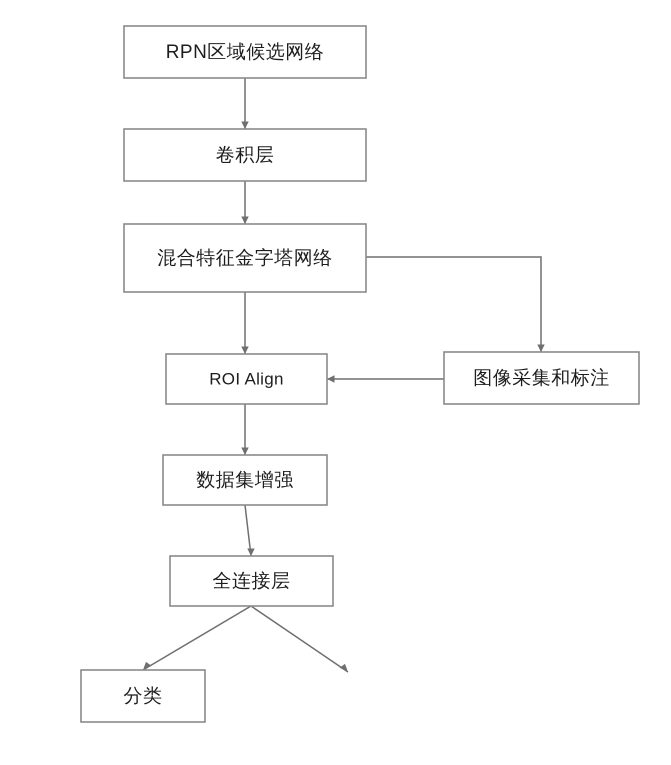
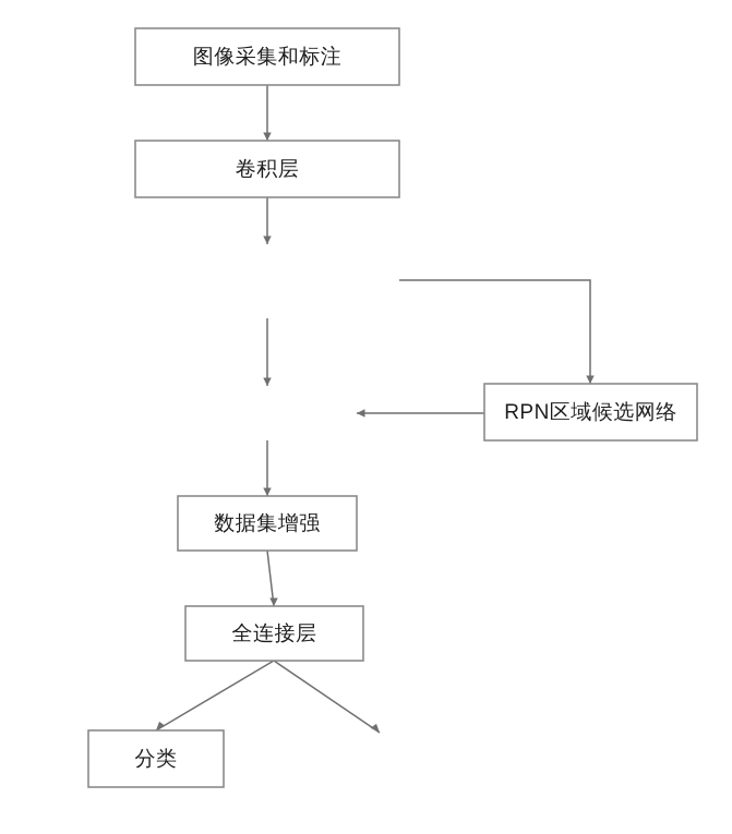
- RPN区域候选网络
+ 图像采集和标注
  卷积层
- 混合特征金字塔网络
- ROI Align
- 图像采集和标注
+ RPN区域候选网络
  数据集增强
  全连接层
  分类
